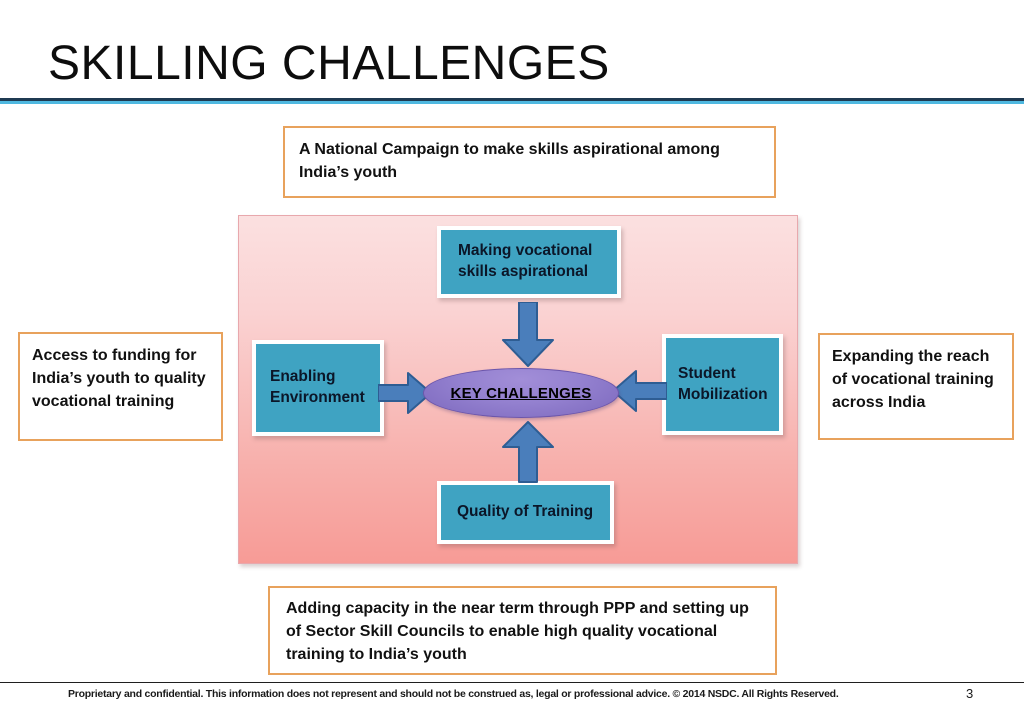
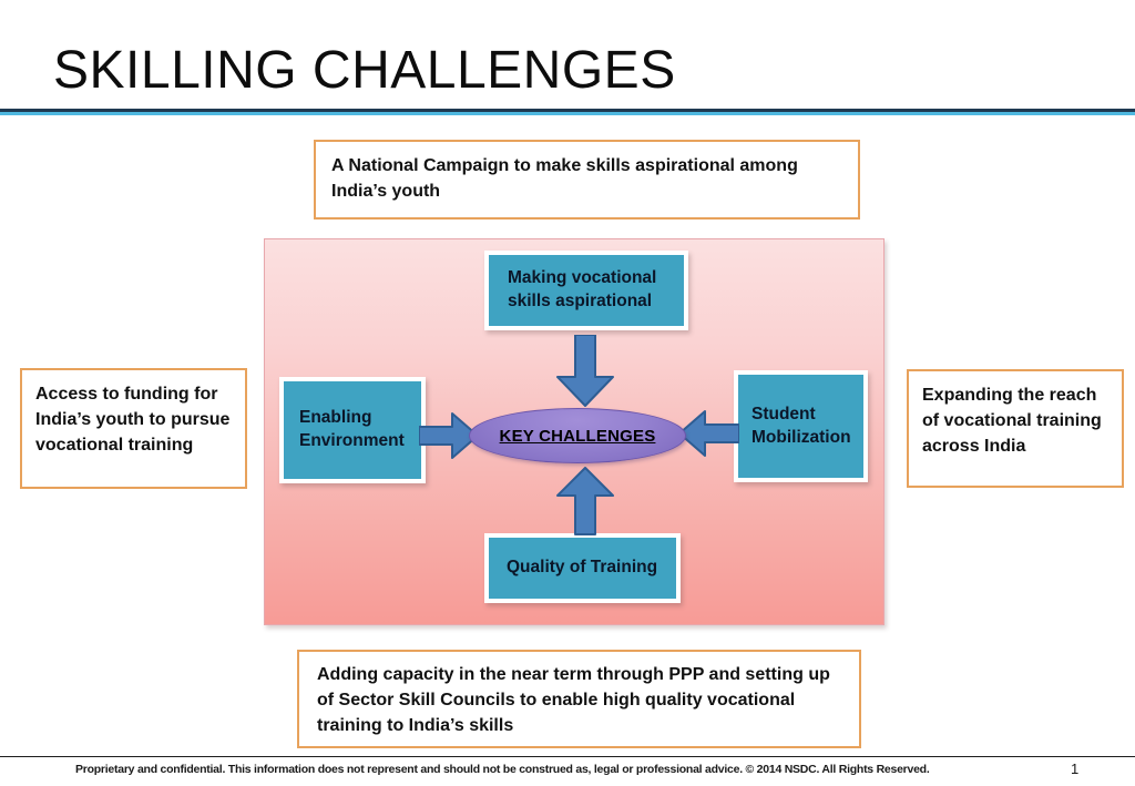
  SKILLING CHALLENGES
  A National Campaign to make skills aspirational among India’s youth
- Access to funding for India’s youth to quality vocational training
+ Access to funding for India’s youth to pursue vocational training
  Expanding the reach of vocational training across India
- Adding capacity in the near term through PPP and setting up of Sector Skill Councils to enable high quality vocational training to India’s youth
+ Adding capacity in the near term through PPP and setting up of Sector Skill Councils to enable high quality vocational training to India’s skills
  Making vocational skills aspirational
  Enabling Environment
  Student Mobilization
  Quality of Training
  KEY CHALLENGES
  Proprietary and confidential. This information does not represent and should not be construed as, legal or professional advice. © 2014 NSDC. All Rights Reserved.
- 3
+ 1
